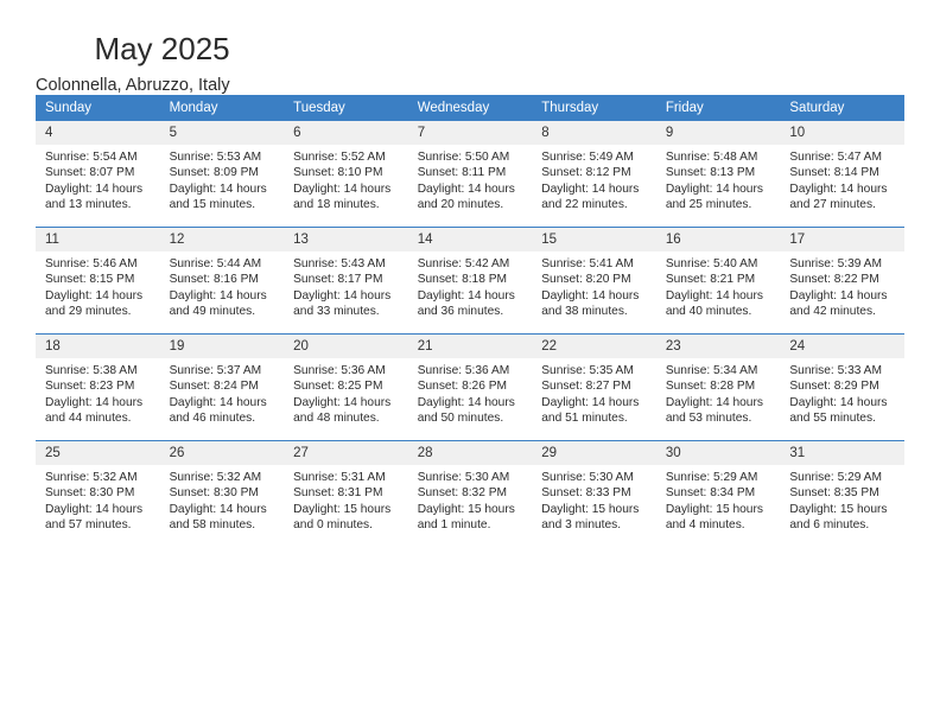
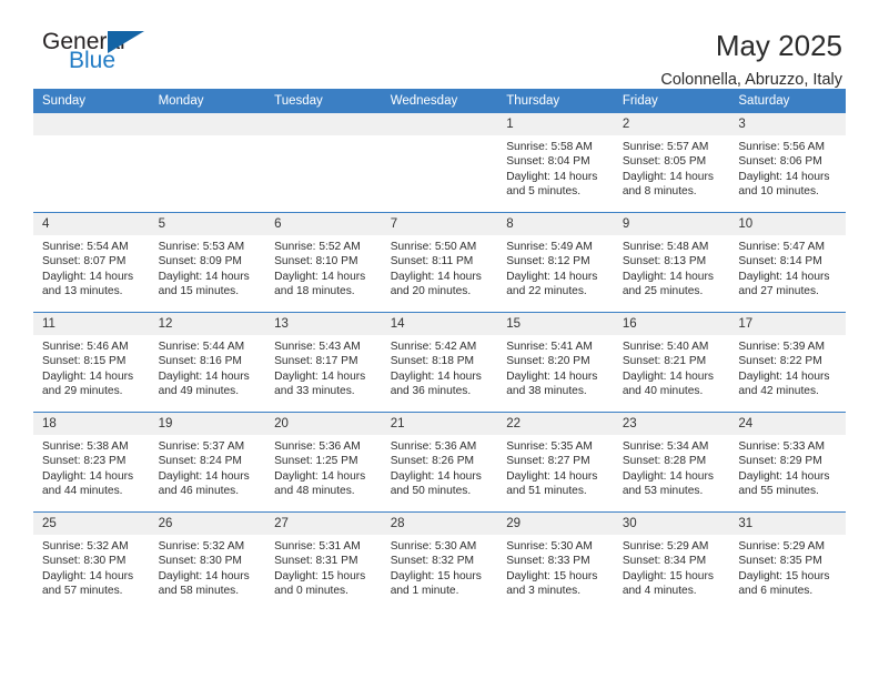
+ General
+ Blue
  May 2025
  Colonnella, Abruzzo, Italy
  Sunday	Monday	Tuesday	Wednesday	Thursday	Friday	Saturday
+ 				1Sunrise: 5:58 AMSunset: 8:04 PMDaylight: 14 hoursand 5 minutes.	2Sunrise: 5:57 AMSunset: 8:05 PMDaylight: 14 hoursand 8 minutes.	3Sunrise: 5:56 AMSunset: 8:06 PMDaylight: 14 hoursand 10 minutes.
  4Sunrise: 5:54 AMSunset: 8:07 PMDaylight: 14 hoursand 13 minutes.	5Sunrise: 5:53 AMSunset: 8:09 PMDaylight: 14 hoursand 15 minutes.	6Sunrise: 5:52 AMSunset: 8:10 PMDaylight: 14 hoursand 18 minutes.	7Sunrise: 5:50 AMSunset: 8:11 PMDaylight: 14 hoursand 20 minutes.	8Sunrise: 5:49 AMSunset: 8:12 PMDaylight: 14 hoursand 22 minutes.	9Sunrise: 5:48 AMSunset: 8:13 PMDaylight: 14 hoursand 25 minutes.	10Sunrise: 5:47 AMSunset: 8:14 PMDaylight: 14 hoursand 27 minutes.
  11Sunrise: 5:46 AMSunset: 8:15 PMDaylight: 14 hoursand 29 minutes.	12Sunrise: 5:44 AMSunset: 8:16 PMDaylight: 14 hoursand 49 minutes.	13Sunrise: 5:43 AMSunset: 8:17 PMDaylight: 14 hoursand 33 minutes.	14Sunrise: 5:42 AMSunset: 8:18 PMDaylight: 14 hoursand 36 minutes.	15Sunrise: 5:41 AMSunset: 8:20 PMDaylight: 14 hoursand 38 minutes.	16Sunrise: 5:40 AMSunset: 8:21 PMDaylight: 14 hoursand 40 minutes.	17Sunrise: 5:39 AMSunset: 8:22 PMDaylight: 14 hoursand 42 minutes.
- 18Sunrise: 5:38 AMSunset: 8:23 PMDaylight: 14 hoursand 44 minutes.	19Sunrise: 5:37 AMSunset: 8:24 PMDaylight: 14 hoursand 46 minutes.	20Sunrise: 5:36 AMSunset: 8:25 PMDaylight: 14 hoursand 48 minutes.	21Sunrise: 5:36 AMSunset: 8:26 PMDaylight: 14 hoursand 50 minutes.	22Sunrise: 5:35 AMSunset: 8:27 PMDaylight: 14 hoursand 51 minutes.	23Sunrise: 5:34 AMSunset: 8:28 PMDaylight: 14 hoursand 53 minutes.	24Sunrise: 5:33 AMSunset: 8:29 PMDaylight: 14 hoursand 55 minutes.
+ 18Sunrise: 5:38 AMSunset: 8:23 PMDaylight: 14 hoursand 44 minutes.	19Sunrise: 5:37 AMSunset: 8:24 PMDaylight: 14 hoursand 46 minutes.	20Sunrise: 5:36 AMSunset: 1:25 PMDaylight: 14 hoursand 48 minutes.	21Sunrise: 5:36 AMSunset: 8:26 PMDaylight: 14 hoursand 50 minutes.	22Sunrise: 5:35 AMSunset: 8:27 PMDaylight: 14 hoursand 51 minutes.	23Sunrise: 5:34 AMSunset: 8:28 PMDaylight: 14 hoursand 53 minutes.	24Sunrise: 5:33 AMSunset: 8:29 PMDaylight: 14 hoursand 55 minutes.
  25Sunrise: 5:32 AMSunset: 8:30 PMDaylight: 14 hoursand 57 minutes.	26Sunrise: 5:32 AMSunset: 8:30 PMDaylight: 14 hoursand 58 minutes.	27Sunrise: 5:31 AMSunset: 8:31 PMDaylight: 15 hoursand 0 minutes.	28Sunrise: 5:30 AMSunset: 8:32 PMDaylight: 15 hoursand 1 minute.	29Sunrise: 5:30 AMSunset: 8:33 PMDaylight: 15 hoursand 3 minutes.	30Sunrise: 5:29 AMSunset: 8:34 PMDaylight: 15 hoursand 4 minutes.	31Sunrise: 5:29 AMSunset: 8:35 PMDaylight: 15 hoursand 6 minutes.
